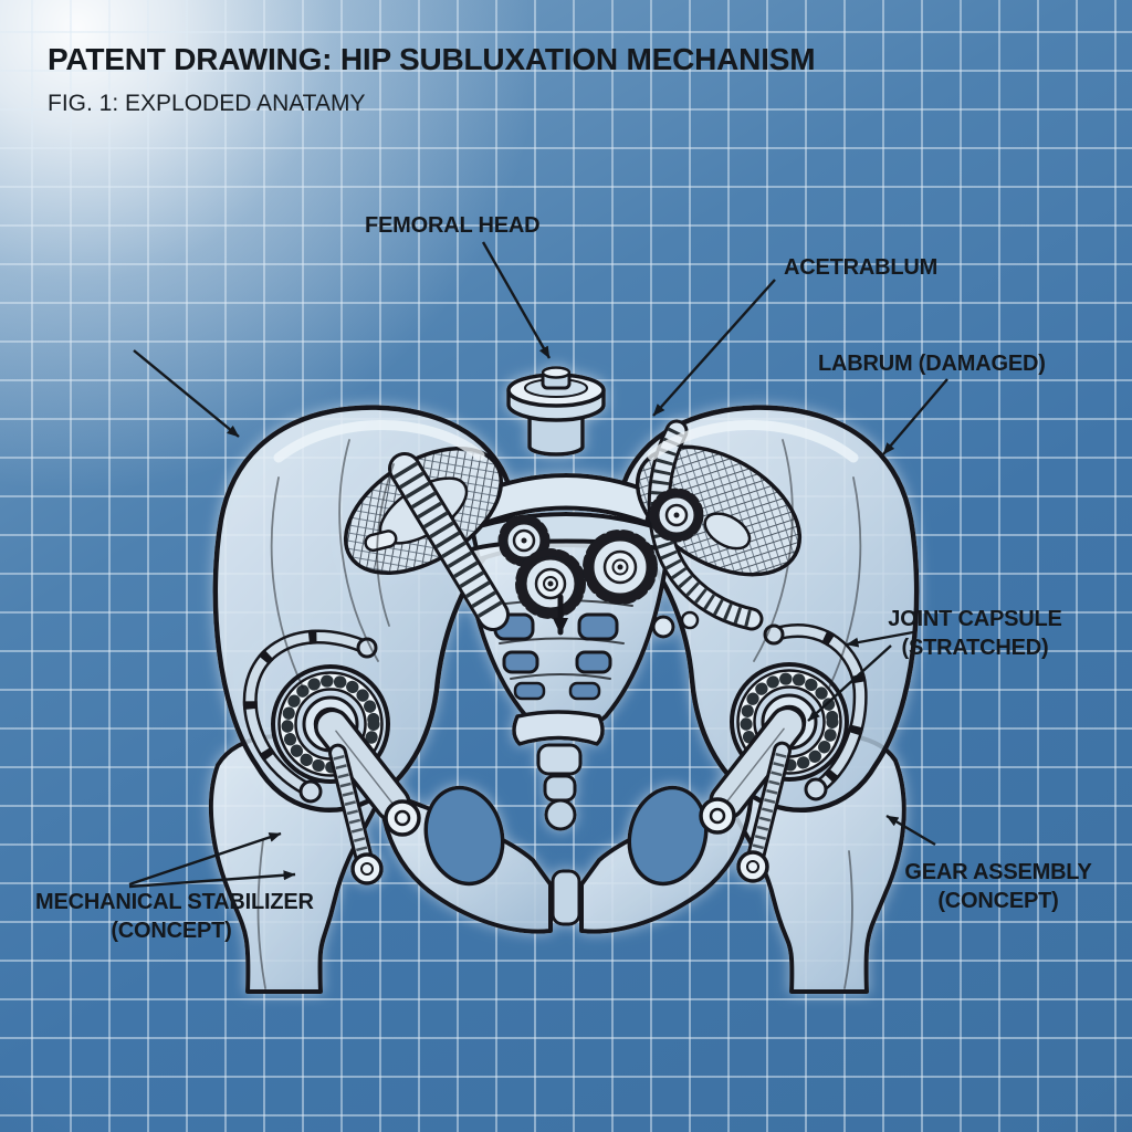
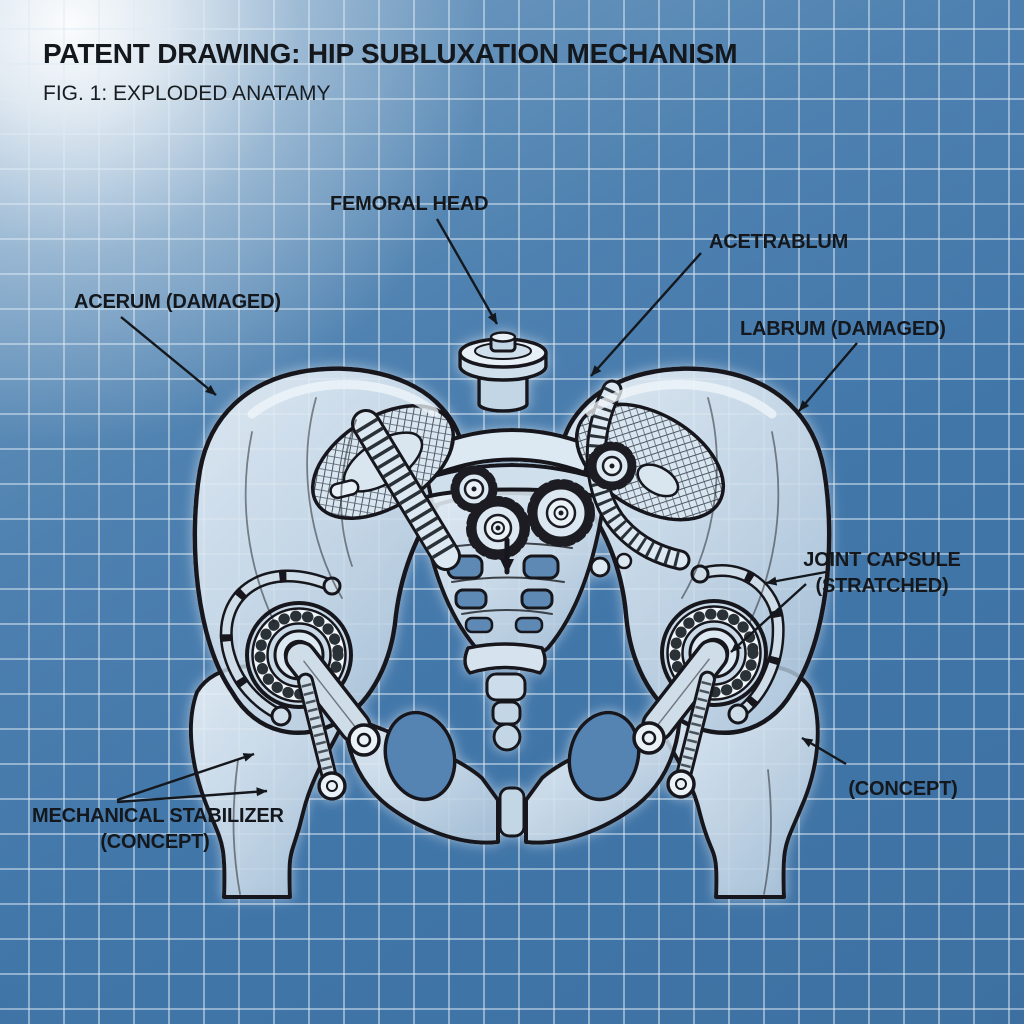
  PATENT DRAWING: HIP SUBLUXATION MECHANISM
  FIG. 1: EXPLODED ANATAMY
  FEMORAL HEAD
  ACETRABLUM
+ ACERUM (DAMAGED)
  LABRUM (DAMAGED)
  JOINT CAPSULE
  (STRATCHED)
- GEAR ASSEMBLY
  (CONCEPT)
  MECHANICAL STABILIZER
  (CONCEPT)
